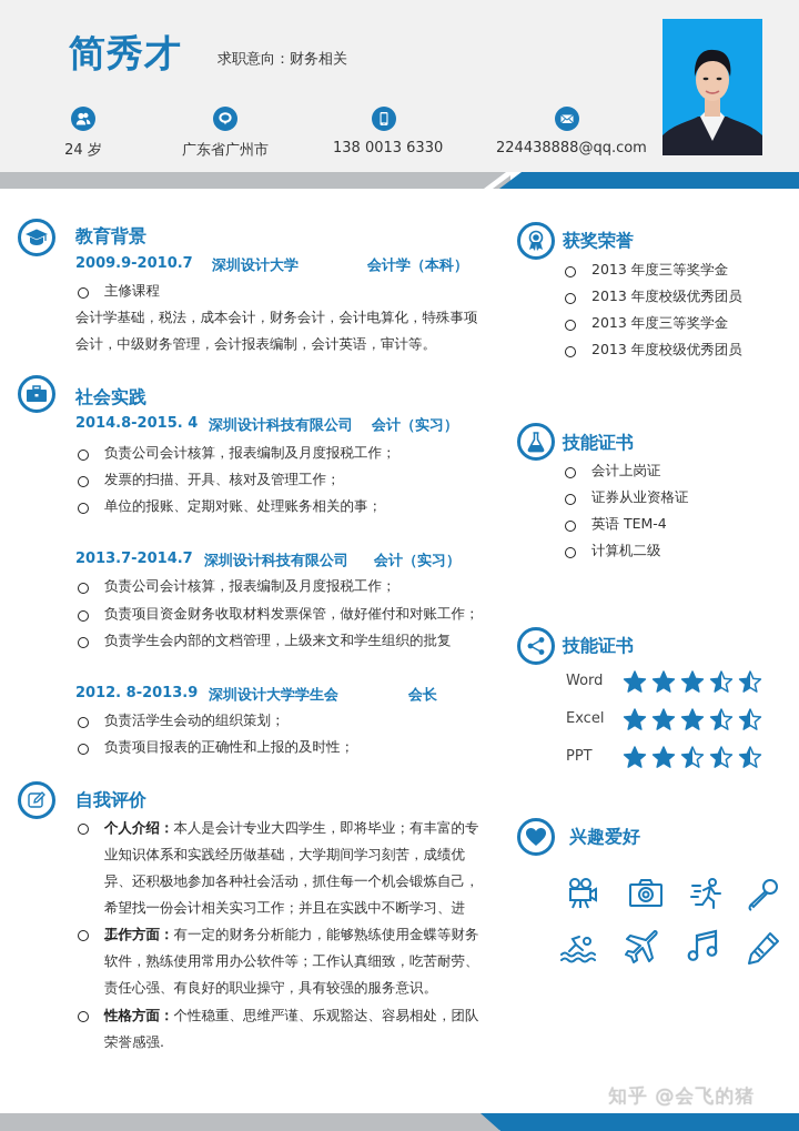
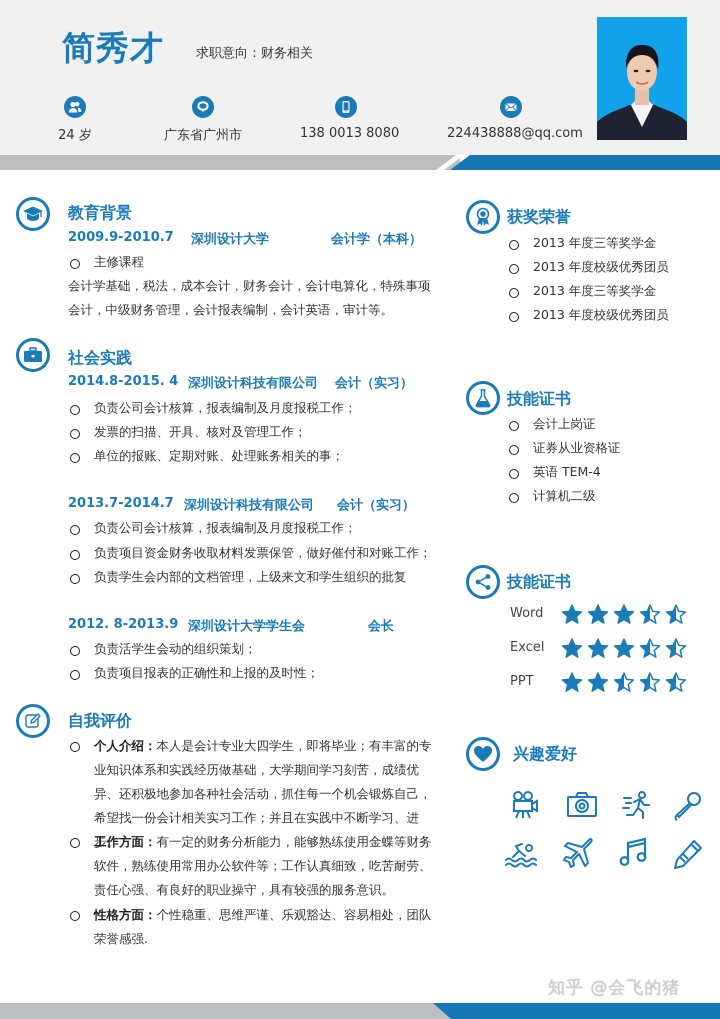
  简秀才
  求职意向：财务相关
  24 岁
  广东省广州市
- 138 0013 6330
+ 138 0013 8080
  224438888@qq.com
  教育背景
  2009.9-2010.7
  深圳设计大学
  会计学（本科）
  主修课程
  会计学基础，税法，成本会计，财务会计，会计电算化，特殊事项
  会计，中级财务管理，会计报表编制，会计英语，审计等。
  社会实践
  2014.8-2015. 4
  深圳设计科技有限公司
  会计（实习）
  负责公司会计核算，报表编制及月度报税工作；
  发票的扫描、开具、核对及管理工作；
  单位的报账、定期对账、处理账务相关的事；
  2013.7-2014.7
  深圳设计科技有限公司
  会计（实习）
  负责公司会计核算，报表编制及月度报税工作；
  负责项目资金财务收取材料发票保管，做好催付和对账工作；
  负责学生会内部的文档管理，上级来文和学生组织的批复
  2012. 8-2013.9
  深圳设计大学学生会
  会长
  负责活学生会动的组织策划；
  负责项目报表的正确性和上报的及时性；
  自我评价
  个人介绍：本人是会计专业大四学生，即将毕业；有丰富的专业知识体系和实践经历做基础，大学期间学习刻苦，成绩优异、还积极地参加各种社会活动，抓住每一个机会锻炼自己，希望找一份会计相关实习工作；并且在实践中不断学习、进步。
  工作方面：有一定的财务分析能力，能够熟练使用金蝶等财务软件，熟练使用常用办公软件等；工作认真细致，吃苦耐劳、责任心强、有良好的职业操守，具有较强的服务意识。
  性格方面：个性稳重、思维严谨、乐观豁达、容易相处，团队荣誉感强.
  获奖荣誉
  2013 年度三等奖学金
  2013 年度校级优秀团员
  2013 年度三等奖学金
  2013 年度校级优秀团员
  技能证书
  会计上岗证
  证券从业资格证
  英语 TEM-4
  计算机二级
  技能证书
  Word
  Excel
  PPT
  兴趣爱好
  知乎 @会飞的猪
